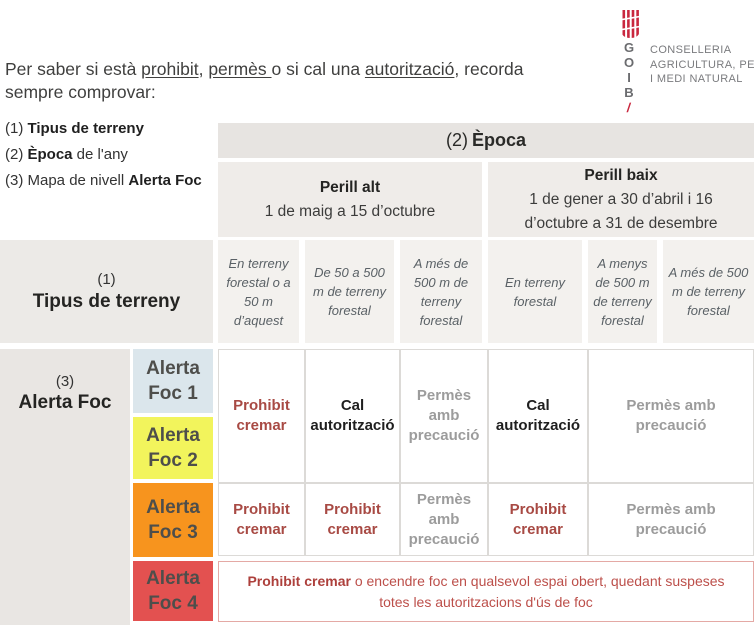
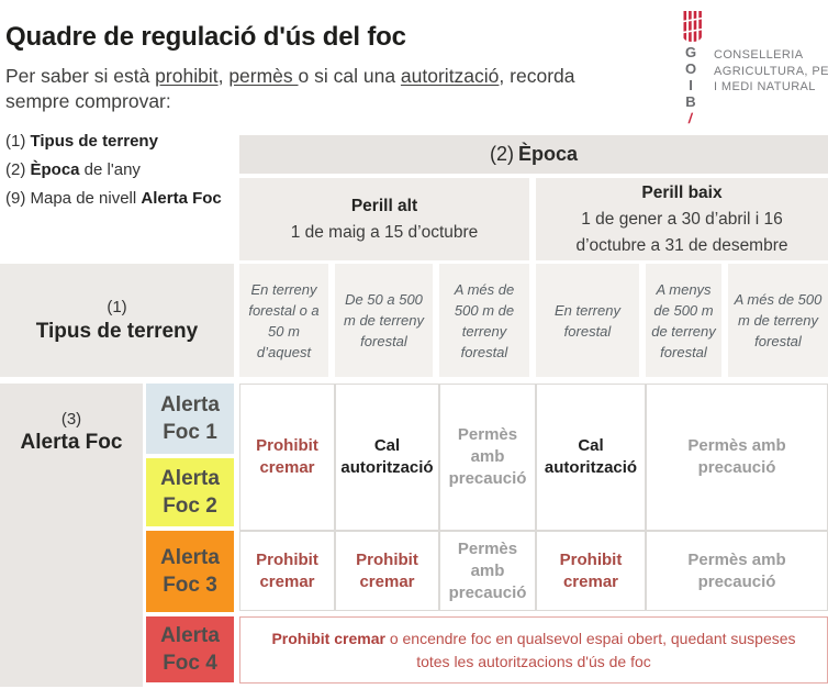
+ Quadre de regulació d'ús del foc
  Per saber si està prohibit, permès o si cal una autorització, recorda sempre comprovar:
  G
  O
  I
  B
  CONSELLERIA
  AGRICULTURA, PE
  I MEDI NATURAL
  (1) Tipus de terreny
  (2) Època de l'any
- (3) Mapa de nivell Alerta Foc
+ (9) Mapa de nivell Alerta Foc
  (2)
  Època
  Perill alt
  1 de maig a 15 d’octubre
  Perill baix
  1 de gener a 30 d’abril i 16 d’octubre a 31 de desembre
  (1)
  Tipus de terreny
  En terreny forestal o a 50 m d’aquest
  De 50 a 500 m de terreny forestal
  A més de 500 m de terreny forestal
  En terreny forestal
  A menys de 500 m de terreny forestal
  A més de 500 m de terreny forestal
  (3)
  Alerta Foc
  Alerta Foc 1
  Alerta Foc 2
  Alerta Foc 3
  Alerta Foc 4
  Prohibit cremar
  Cal autorització
  Permès amb precaució
  Cal autorització
  Permès amb precaució
  Prohibit cremar
  Prohibit cremar
  Permès amb precaució
  Prohibit cremar
  Permès amb precaució
  Prohibit cremar o encendre foc en qualsevol espai obert, quedant suspeses totes les autoritzacions d'ús de foc
